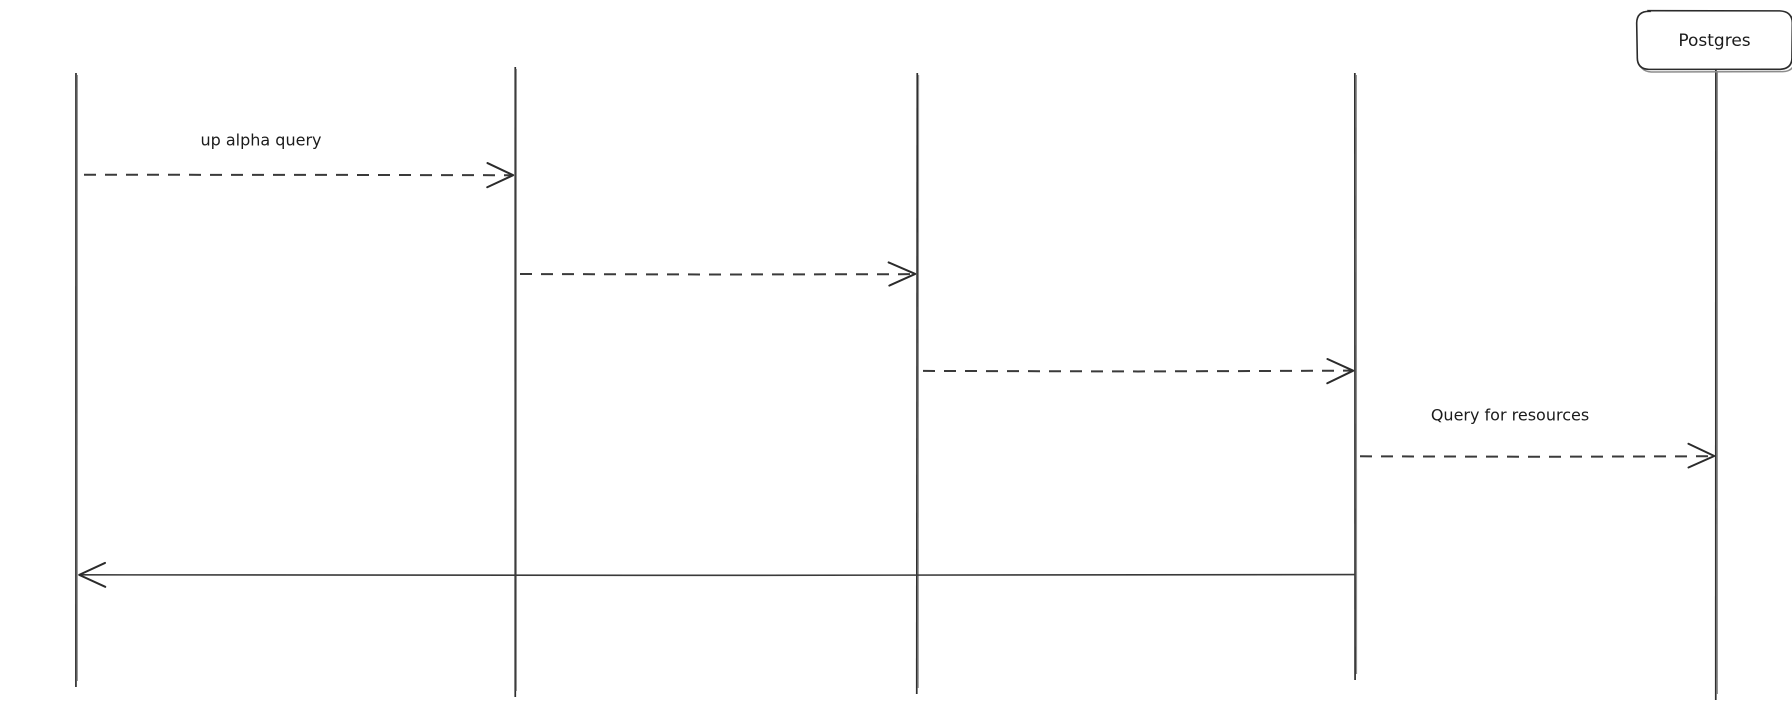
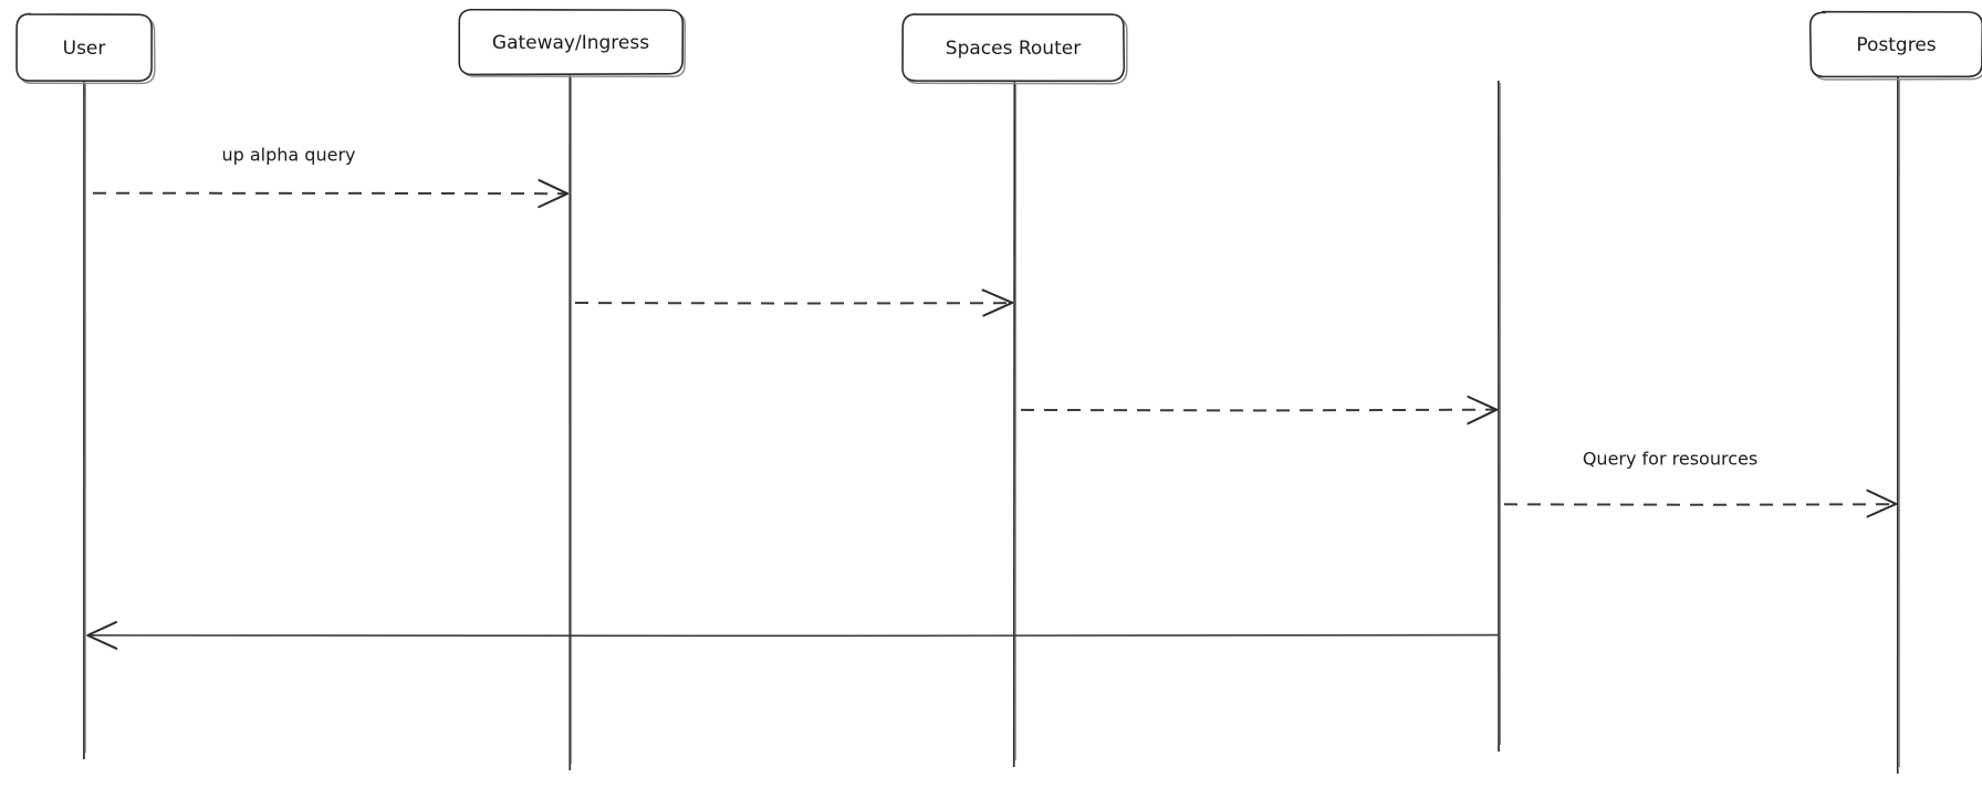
  up alpha query
  Query for resources
+ User
+ Gateway/Ingress
+ Spaces Router
  Postgres
